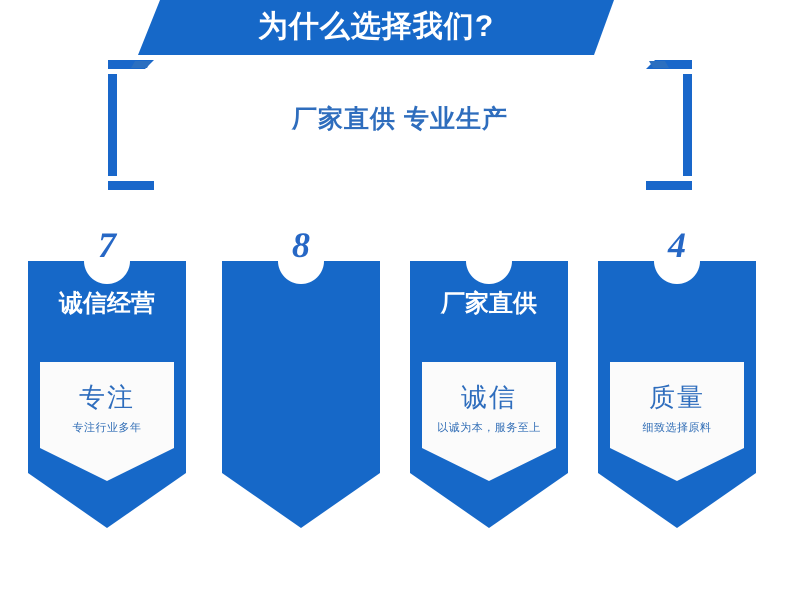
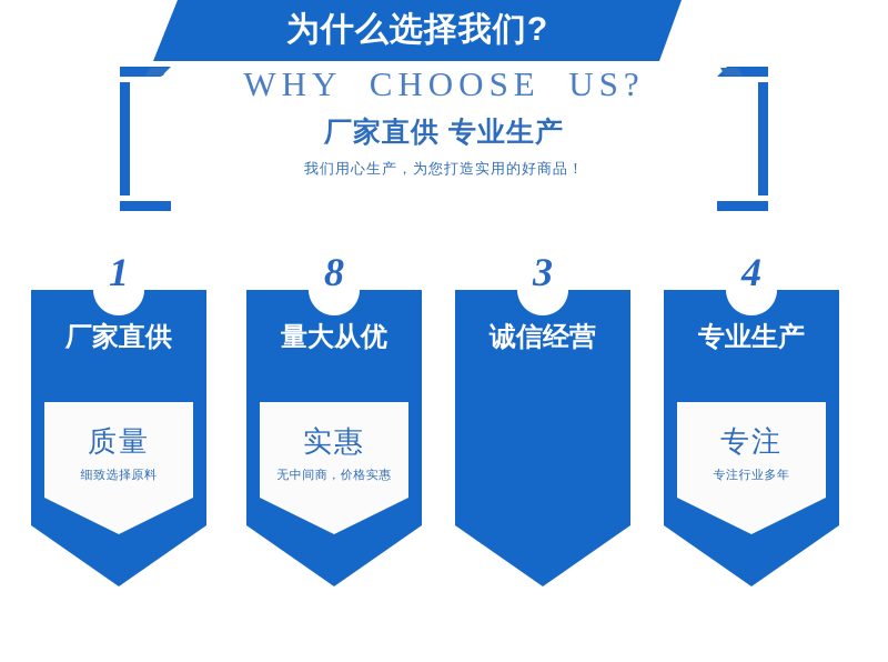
  为什么选择我们?
+ WHY CHOOSE US?
  厂家直供 专业生产
+ 我们用心生产，为您打造实用的好商品！
- 7
+ 1
- 诚信经营
+ 厂家直供
- 专注
+ 质量
- 专注行业多年
+ 细致选择原料
  8
+ 量大从优
+ 实惠
+ 无中间商，价格实惠
+ 3
- 厂家直供
+ 诚信经营
- 诚信
- 以诚为本，服务至上
  4
+ 专业生产
- 质量
+ 专注
- 细致选择原料
+ 专注行业多年
